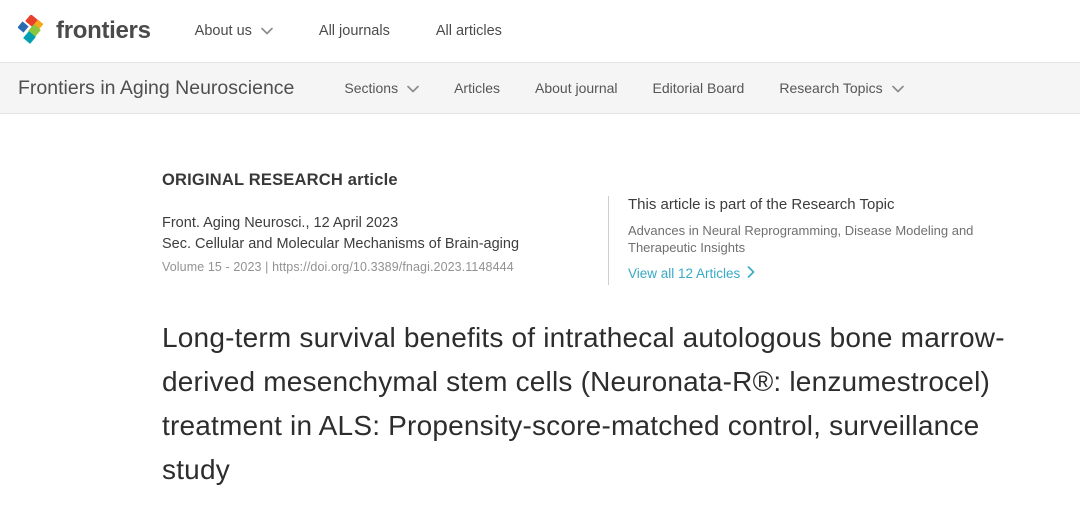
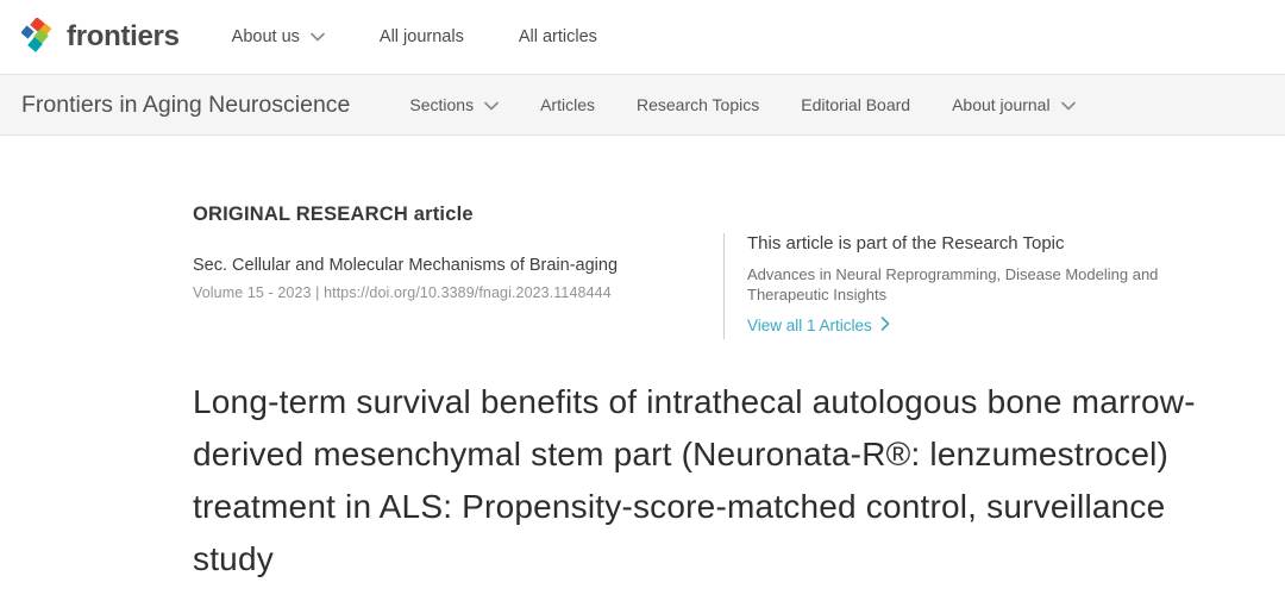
  frontiers
  About us
  All journals
  All articles
  Frontiers in Aging Neuroscience
  Sections
  Articles
- About journal
+ Research Topics
  Editorial Board
- Research Topics
+ About journal
  ORIGINAL RESEARCH article
- Front. Aging Neurosci., 12 April 2023
  Sec. Cellular and Molecular Mechanisms of Brain-aging
  Volume 15 - 2023 | https://doi.org/10.3389/fnagi.2023.1148444
  This article is part of the Research Topic
  Advances in Neural Reprogramming, Disease Modeling and Therapeutic Insights
- View all 12 Articles
+ View all 1 Articles
- Long-term survival benefits of intrathecal autologous bone marrow-derived mesenchymal stem cells (Neuronata-R®: lenzumestrocel) treatment in ALS: Propensity-score-matched control, surveillance study
+ Long-term survival benefits of intrathecal autologous bone marrow-derived mesenchymal stem part (Neuronata-R®: lenzumestrocel) treatment in ALS: Propensity-score-matched control, surveillance study
